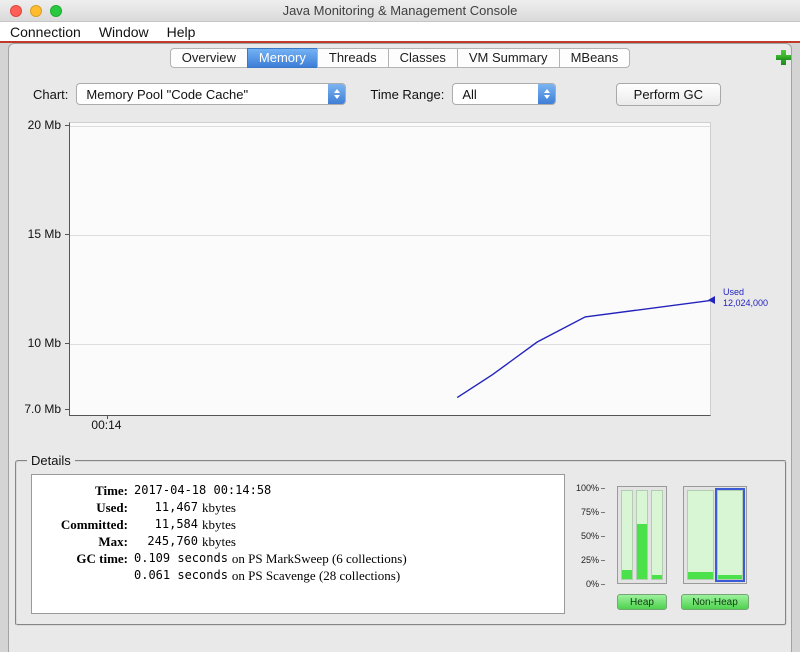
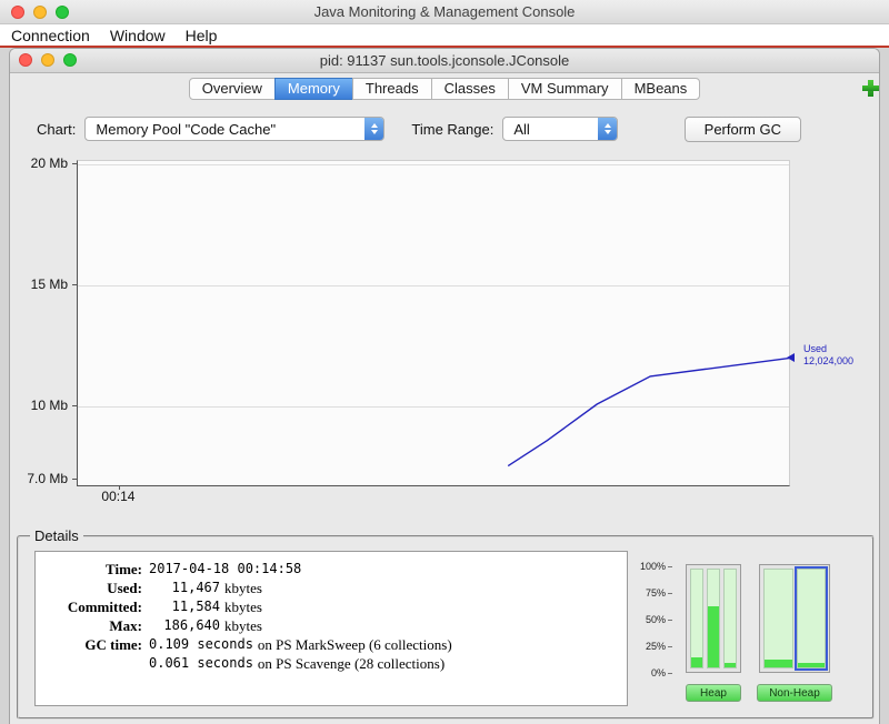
  Java Monitoring & Management Console
  Connection
  Window
  Help
+ pid: 91137 sun.tools.jconsole.JConsole
  Overview
  Memory
  Threads
  Classes
  VM Summary
  MBeans
  Chart:
  Memory Pool "Code Cache"
  Time Range:
  All
  Perform GC
  20 Mb
  15 Mb
  10 Mb
  7.0 Mb
  00:14
  Used
  12,024,000
  Details
  Time:
  2017-04-18 00:14:58
  Used:
  11,467
  kbytes
  Committed:
  11,584
  kbytes
  Max:
- 245,760
+ 186,640
  kbytes
  GC time:
  0.109 seconds
  on PS MarkSweep (6 collections)
  0.061 seconds
  on PS Scavenge (28 collections)
  100%
  75%
  50%
  25%
  0%
  Heap
  Non-Heap
